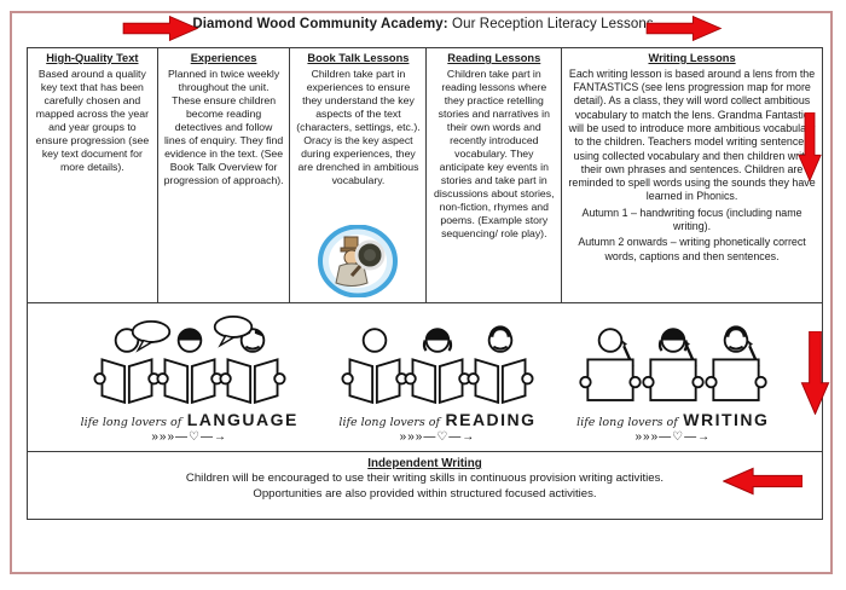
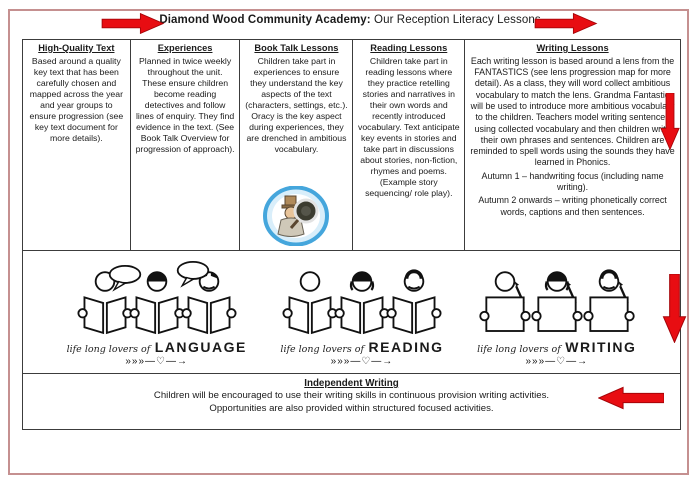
  Diamond Wood Community Academy: Our Reception Literacy Lesson
  High-Quality Text
  Based around a quality key text that has been carefully chosen and mapped across the year and year groups to ensure progression (see key text document for more details).
  Experiences
  Planned in twice weekly throughout the unit. These ensure children become reading detectives and follow lines of enquiry. They find evidence in the text. (See Book Talk Overview for progression of approach).
  Book Talk Lessons
  Children take part in experiences to ensure they understand the key aspects of the text (characters, settings, etc.). Oracy is the key aspect during experiences, they are drenched in ambitious vocabulary.
  Reading Lessons
- Children take part in reading lessons where they practice retelling stories and narratives in their own words and recently introduced vocabulary. They anticipate key events in stories and take part in discussions about stories, non-fiction, rhymes and poems. (Example story sequencing/ role play).
+ Children take part in reading lessons where they practice retelling stories and narratives in their own words and recently introduced vocabulary. Text anticipate key events in stories and take part in discussions about stories, non-fiction, rhymes and poems. (Example story sequencing/ role play).
  Writing Lessons
  Each writing lesson is based around a lens from the FANTASTICS (see lens progression map for more detail). As a class, they will word collect ambitious vocabulary to match the lens. Grandma Fantasti will be used to introduce more ambitious vocabula to the children. Teachers model writing sentence using collected vocabulary and then children wr their own phrases and sentences. Children are reminded to spell words using the sounds they have learned in Phonics.
  Autumn 1 – handwriting focus (including name writing).
  Autumn 2 onwards – writing phonetically correct words, captions and then sentences.
  life long lovers of LANGUAGE
  »»»—♡—→
  life long lovers of READING
  »»»—♡—→
  life long lovers of WRITING
  »»»—♡—→
  Independent Writing
  Children will be encouraged to use their writing skills in continuous provision writing activities.
  Opportunities are also provided within structured focused activities.
